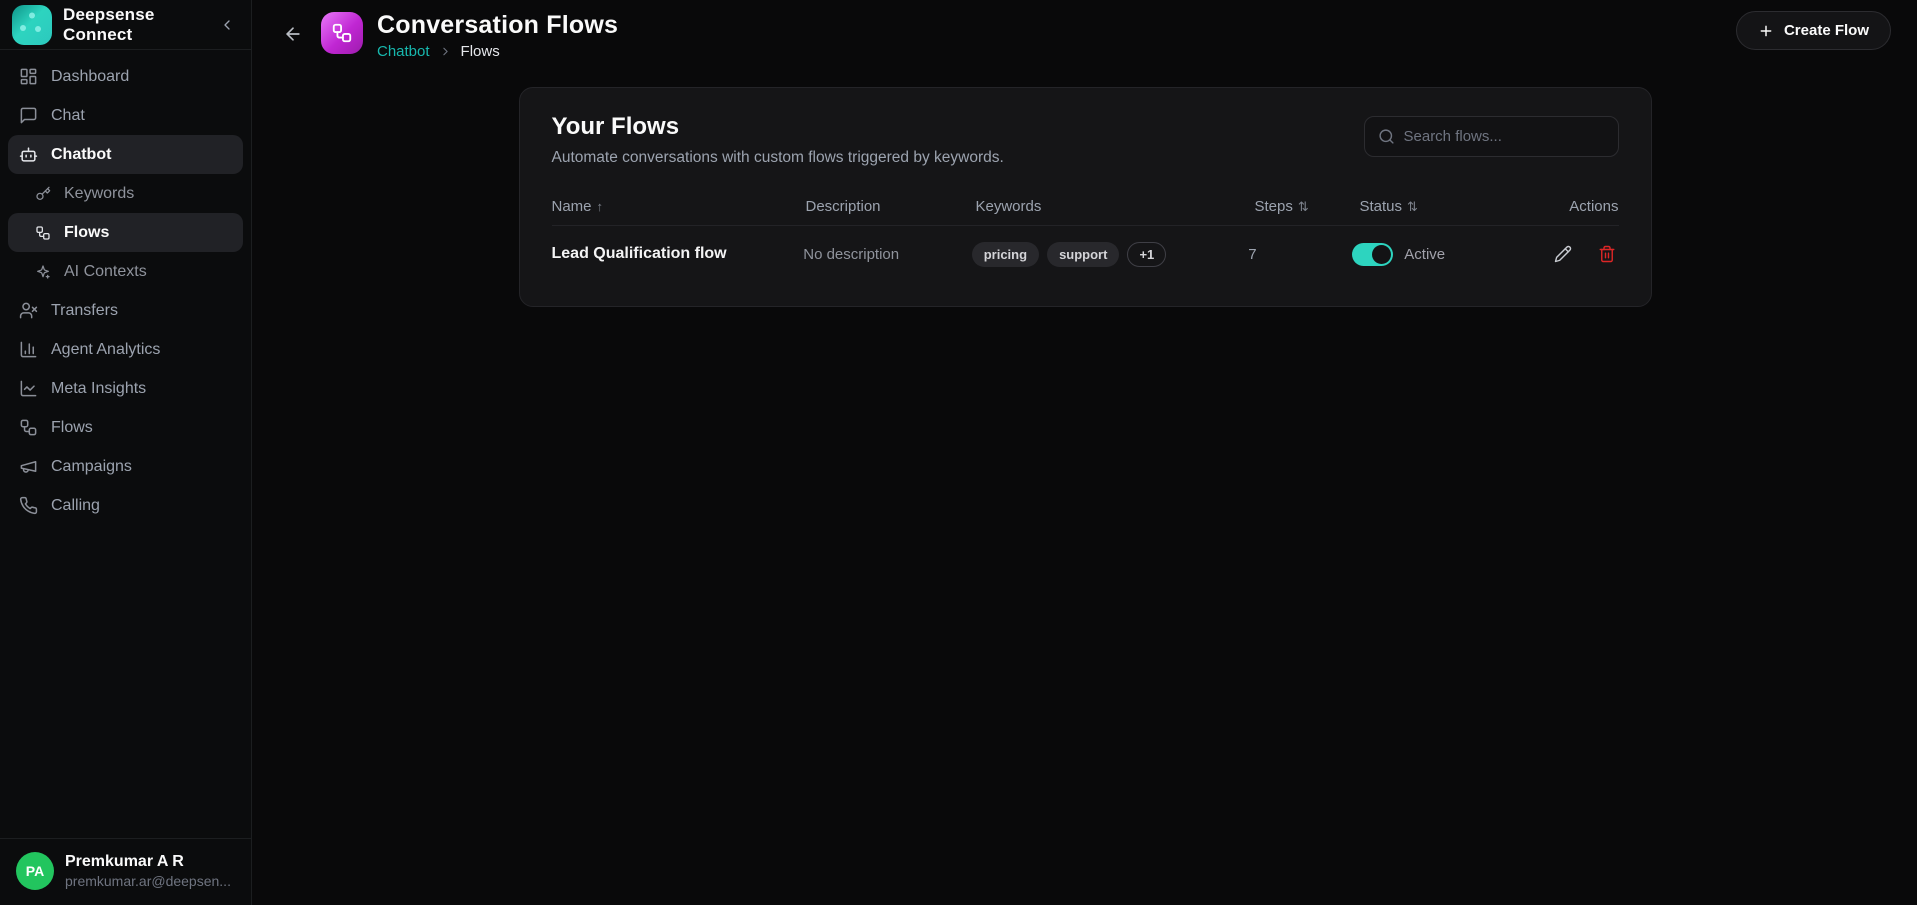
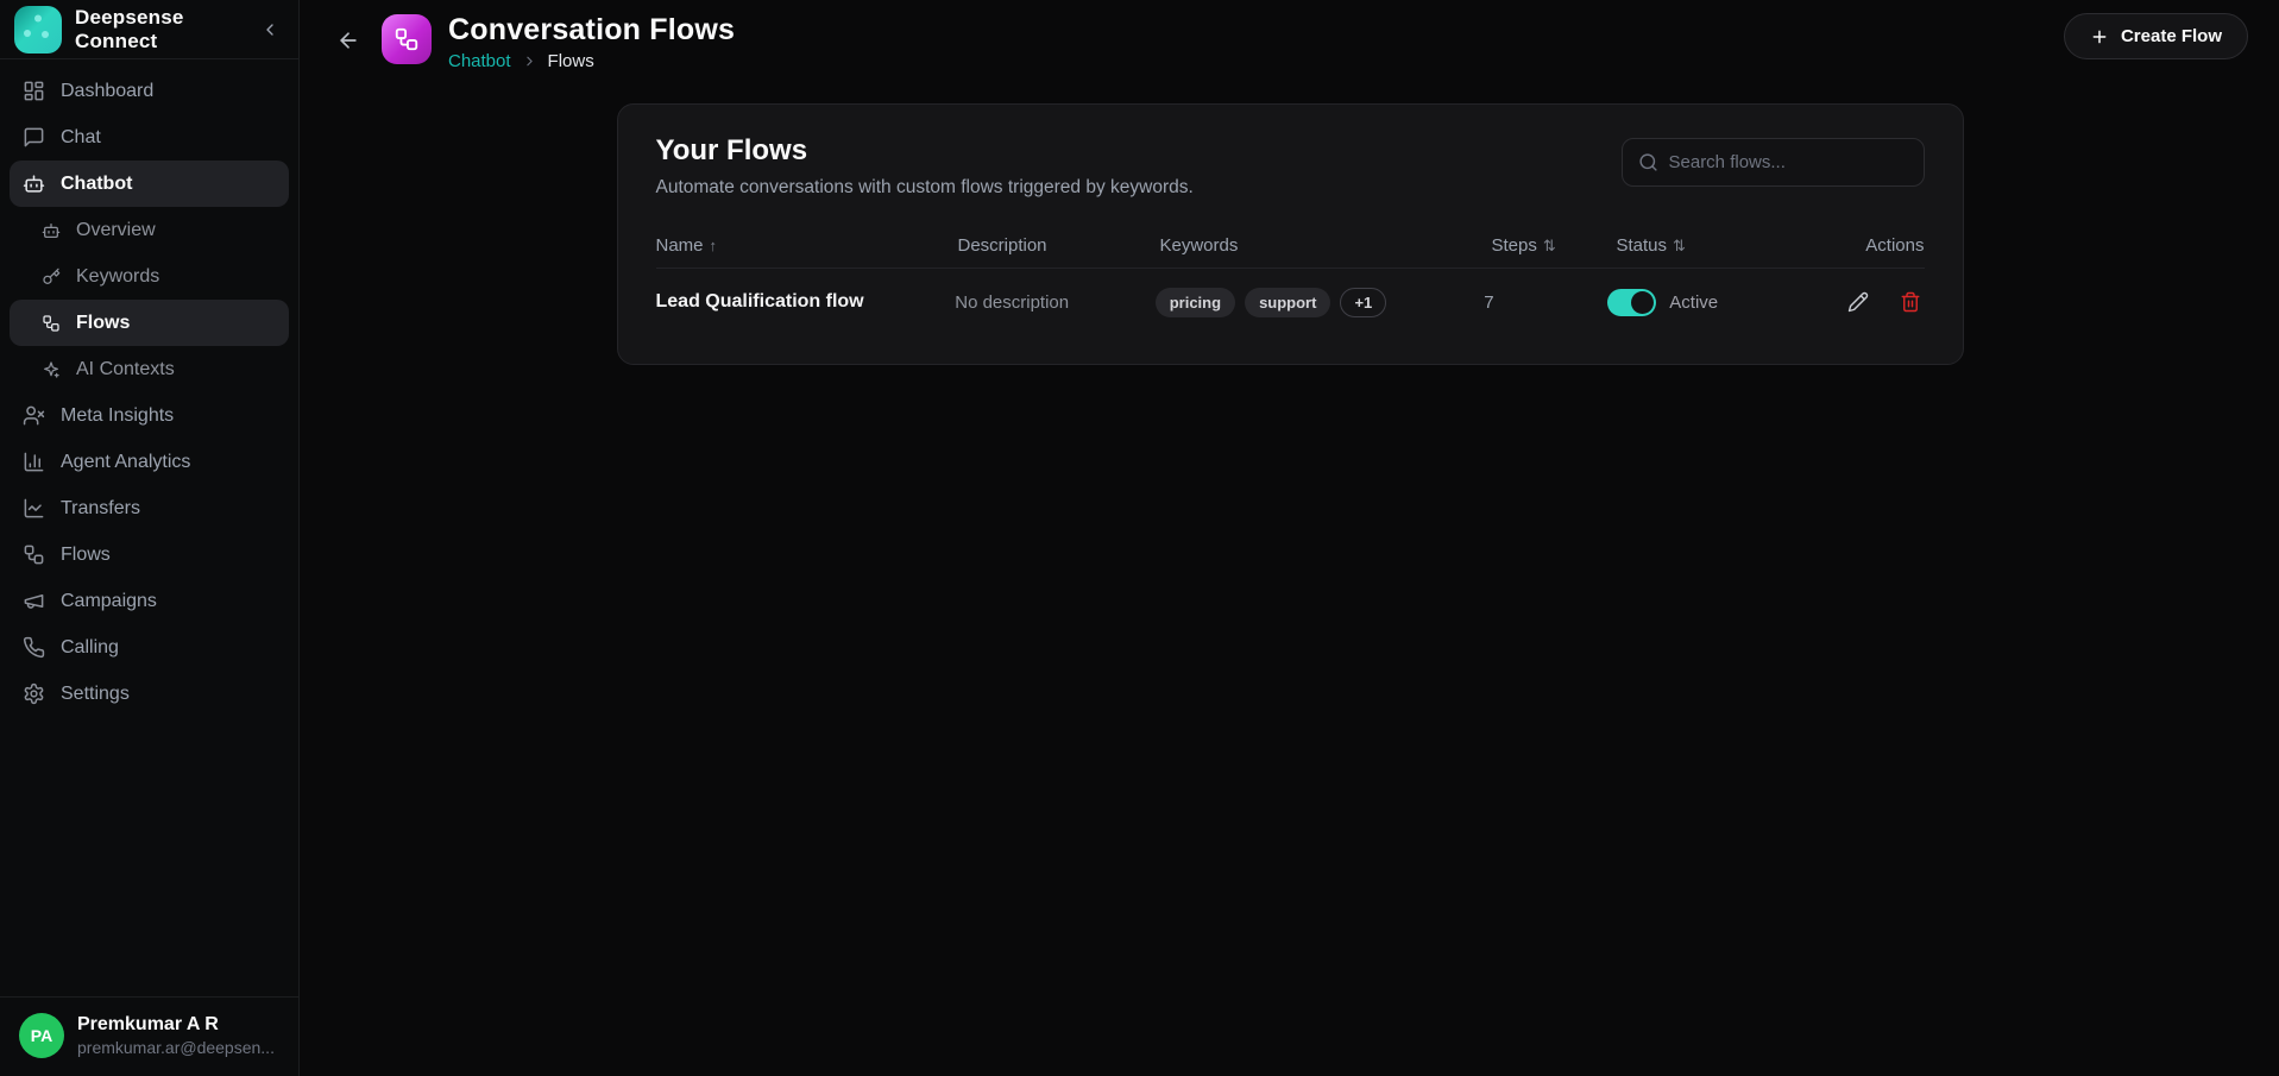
  Deepsense Connect
  Dashboard
  Chat
  Chatbot
+ Overview
  Keywords
  Flows
  AI Contexts
- Transfers
+ Meta Insights
  Agent Analytics
- Meta Insights
+ Transfers
  Flows
  Campaigns
  Calling
+ Settings
  PA
  Premkumar A R
  premkumar.ar@deepsen...
  Conversation Flows
  Chatbot
  Flows
  Create Flow
  Your Flows
  Automate conversations with custom flows triggered by keywords.
  Search flows...
  Name
  ↑
  Description
  Keywords
  Steps
  ⇅
  Status
  ⇅
  Actions
  Lead Qualification flow
  No description
  pricing
  support
  +1
  7
  Active
